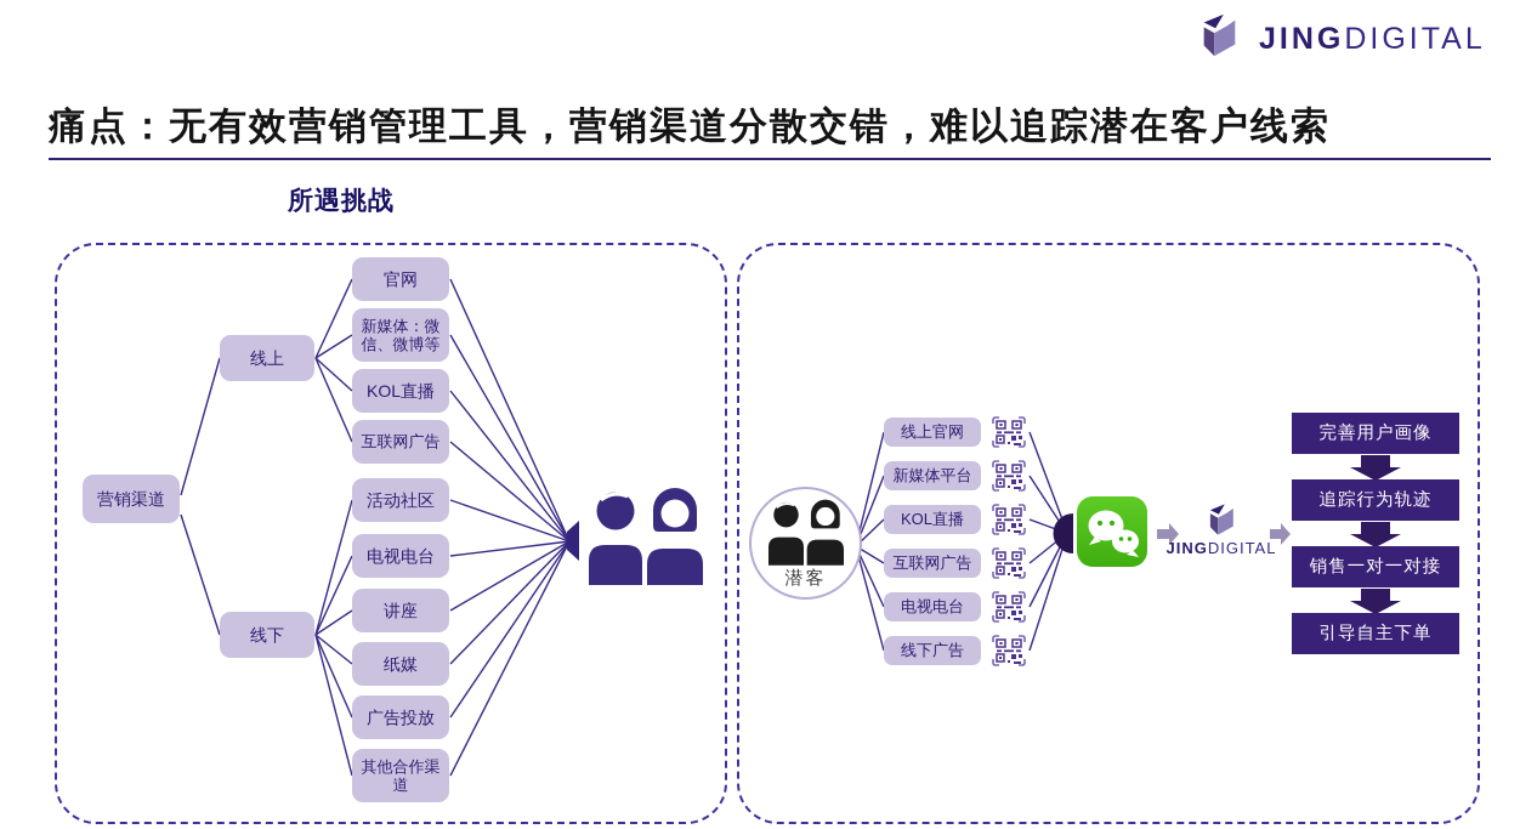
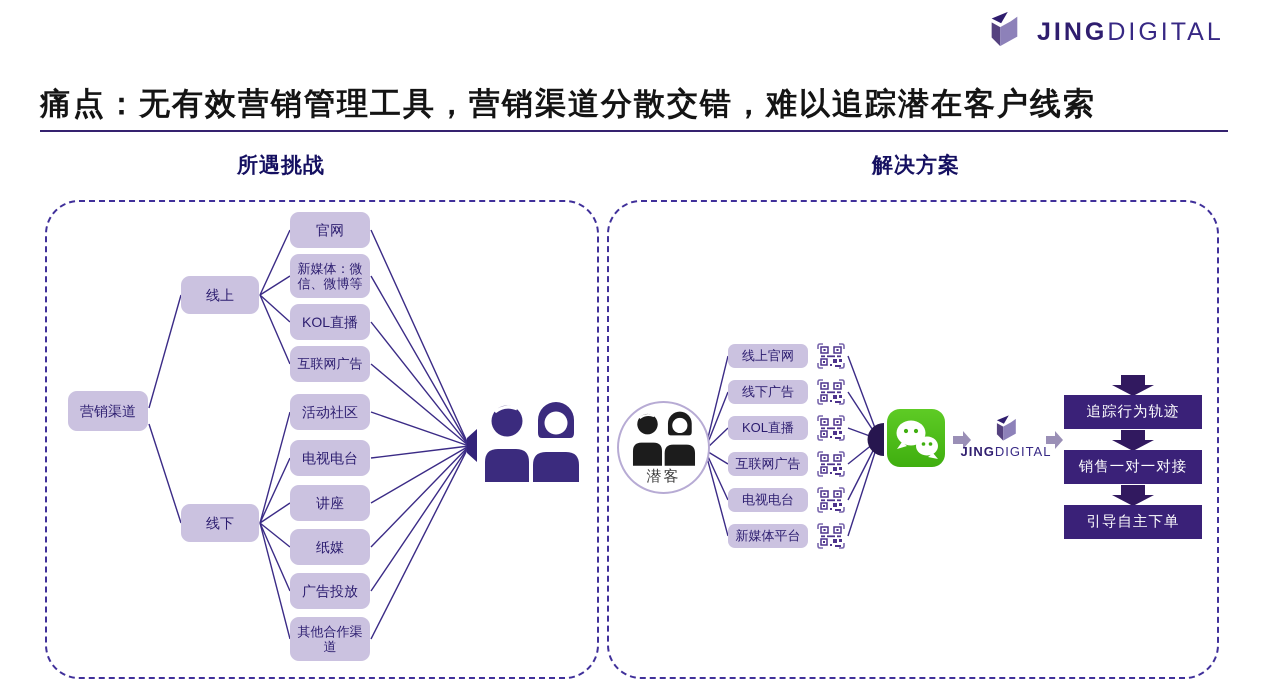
  JINGDIGITAL
  痛点：无有效营销管理工具，营销渠道分散交错，难以追踪潜在客户线索
  所遇挑战
+ 解决方案
  营销渠道
  线上
  线下
  官网
  新媒体：微信、微博等
  KOL直播
  互联网广告
  活动社区
  电视电台
  讲座
  纸媒
  广告投放
  其他合作渠道
  潜客
  线上官网
- 新媒体平台
+ 线下广告
  KOL直播
  互联网广告
  电视电台
- 线下广告
+ 新媒体平台
  JINGDIGITAL
- 完善用户画像
  追踪行为轨迹
  销售一对一对接
  引导自主下单
